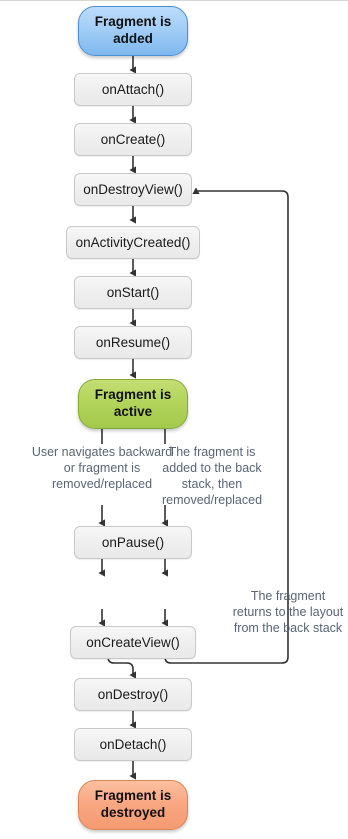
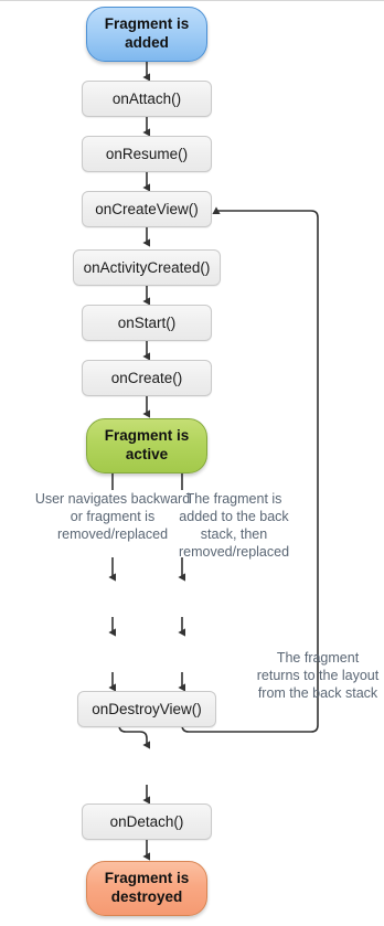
  Fragment is
  added
  Fragment is
  active
  Fragment is
  destroyed
  onAttach()
- onCreate()
+ onResume()
- onDestroyView()
+ onCreateView()
  onActivityCreated()
  onStart()
- onResume()
+ onCreate()
- onPause()
- onCreateView()
+ onDestroyView()
- onDestroy()
  onDetach()
  User navigates backward or fragment is removed/replaced
  The fragment is added to the back stack, then removed/replaced
  The fragment returns to the layout from the back stack
